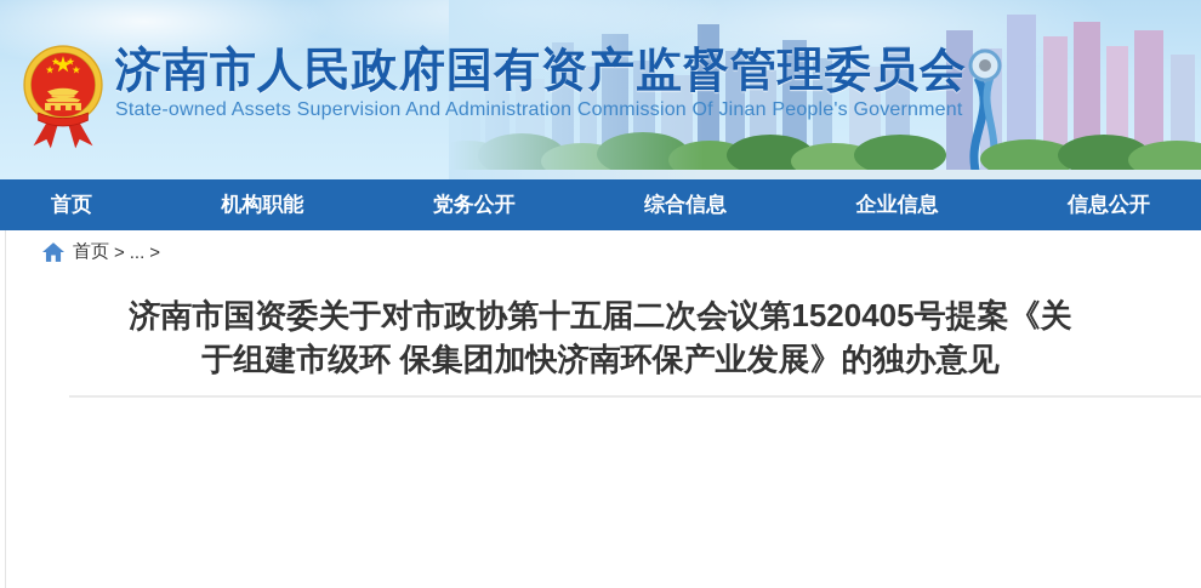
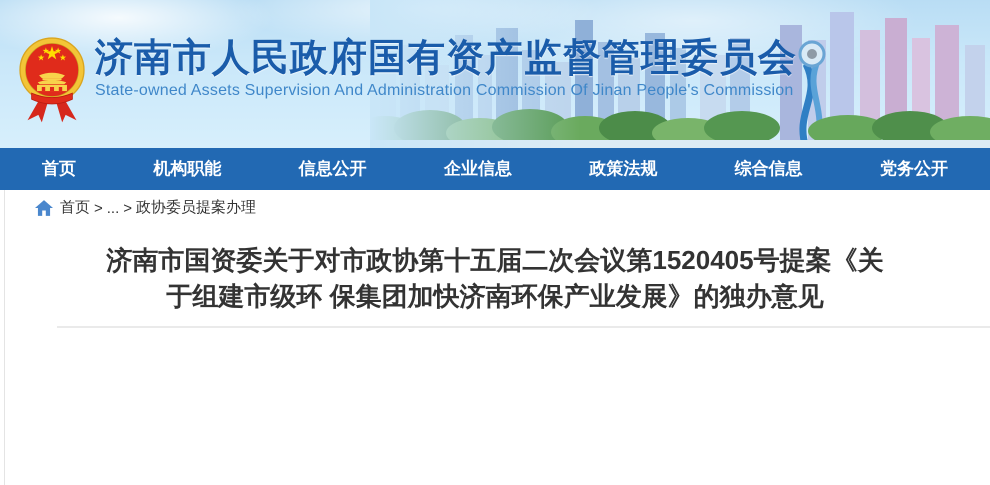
  济南市人民政府国有资产监督管理委员会
- State-owned Assets Supervision And Administration Commission Of Jinan People's Government
+ State-owned Assets Supervision And Administration Commission Of Jinan People's Commission
  首页
  机构职能
- 党务公开
+ 信息公开
- 综合信息
+ 企业信息
+ 政策法规
- 企业信息
+ 综合信息
- 信息公开
+ 党务公开
  首页
  >
  ...
  >
+ 政协委员提案办理
  济南市国资委关于对市政协第十五届二次会议第1520405号提案《关于组建市级环 保集团加快济南环保产业发展》的独办意见
